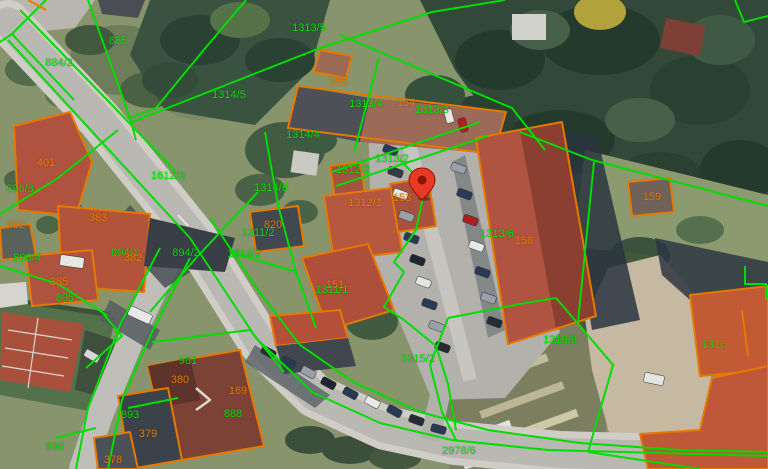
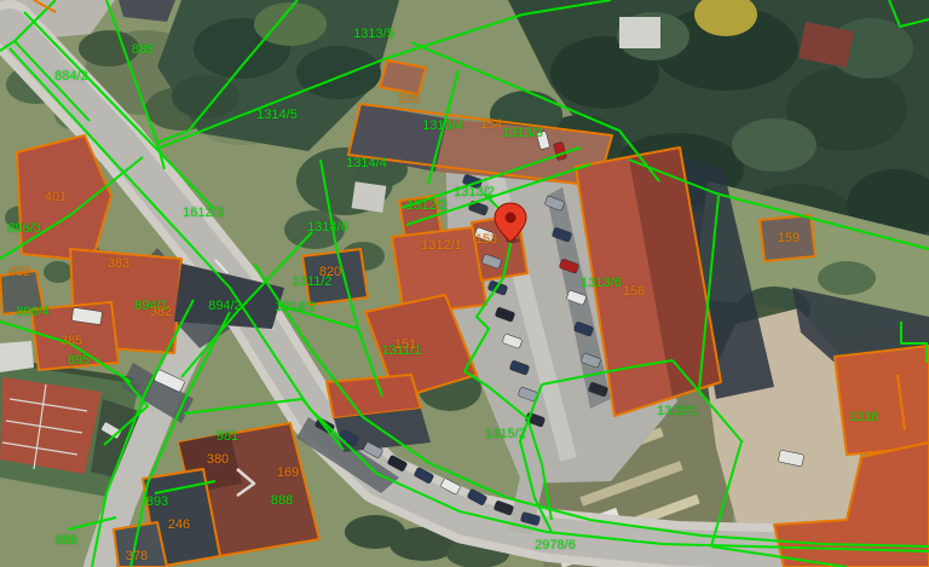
  885
  884/2
  1313/5
  1314/5
  1313/4
  1313/3
  1314/4
  1313/2
  1312/2
  1612/3
  896/3
  1314/6
  1311/2
  1313/6
  894/1
  894/2
  1314/2
  896/4
  895
  1311/1
  1315/2
- 1315/8
+ 1315/1
  1316
  981
  893
  888
  886
  2978/6
  155
  154
  401
  402
  383
  153
  1312/1
  820
  382
  385
  159
  158
  151
  380
  169
- 379
+ 246
  378
